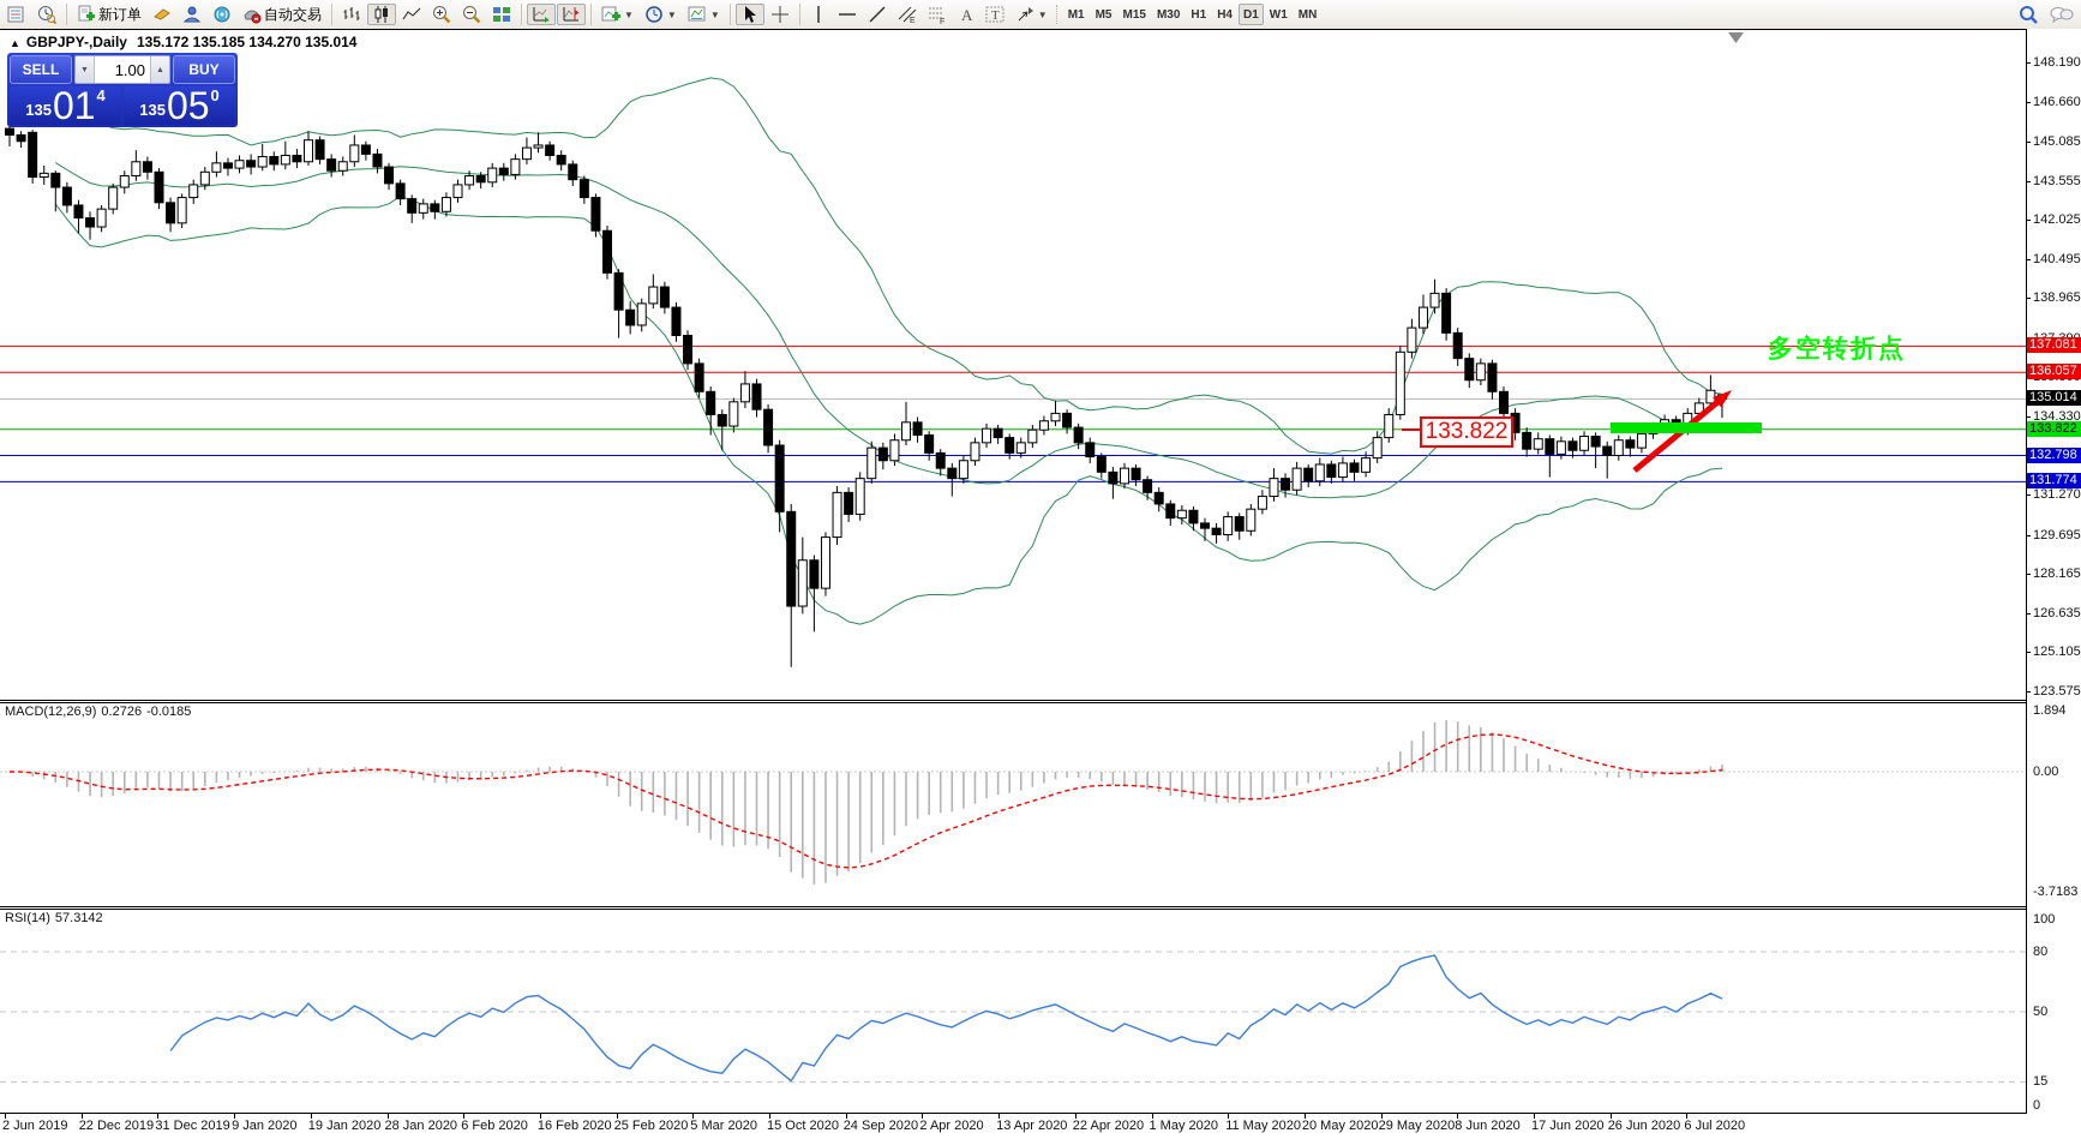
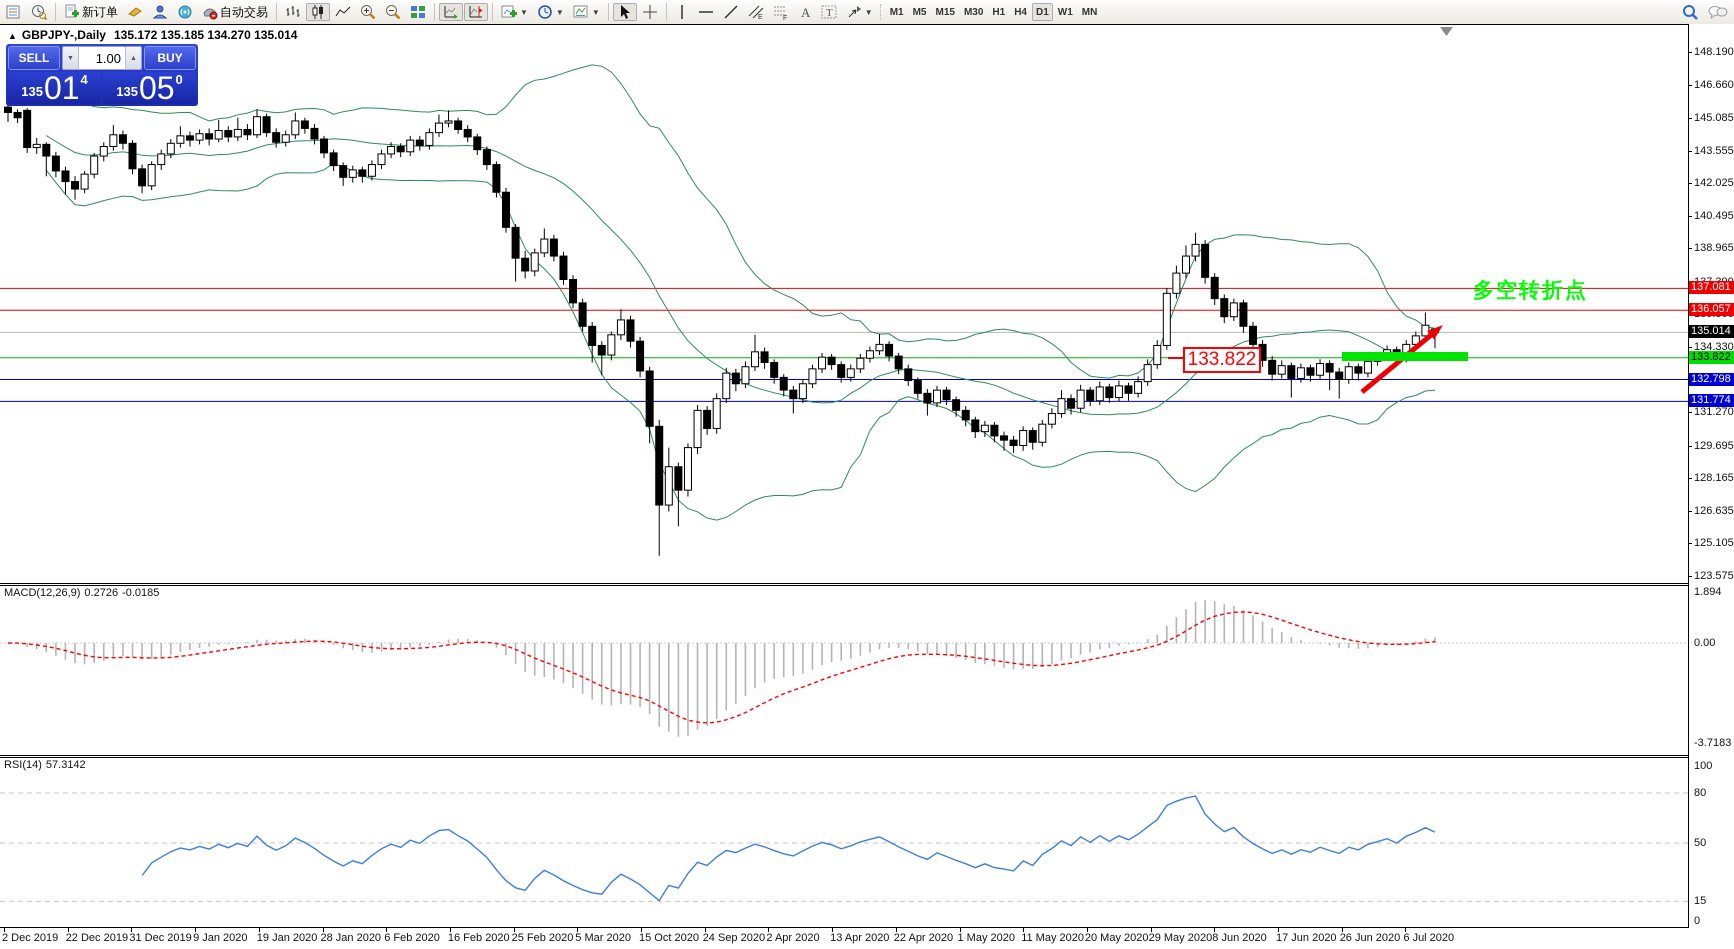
  新订单
  自动交易
  ▼
  ▼
  ▼
  A
  T
  ▼
  M1
  M5
  M15
  M30
  H1
  H4
  D1
  W1
  MN
  ▲ GBPJPY-,Daily 135.172 135.185 134.270 135.014
  SELL
  1.00
  BUY
  135
  01
  4
  135
  05
  0
  MACD(12,26,9) 0.2726 -0.0185
  RSI(14) 57.3142
  多空转折点
  133.822
  148.190
  146.660
  145.085
  143.555
  142.025
  140.495
  138.965
  134.330
  131.270
  129.695
  128.165
  126.635
  125.105
  123.575
  137.081
  136.057
  135.014
  133.822
  132.798
  131.774
  1.894
  0.00
  -3.7183
  100
  80
  50
  15
  0
- 2 Jun 2019
+ 2 Dec 2019
  22 Dec 2019
  31 Dec 2019
  9 Jan 2020
  19 Jan 2020
  28 Jan 2020
  6 Feb 2020
  16 Feb 2020
  25 Feb 2020
  5 Mar 2020
  15 Oct 2020
  24 Sep 2020
  2 Apr 2020
  13 Apr 2020
  22 Apr 2020
  1 May 2020
  11 May 2020
  20 May 2020
  29 May 2020
  8 Jun 2020
  17 Jun 2020
  26 Jun 2020
  6 Jul 2020
